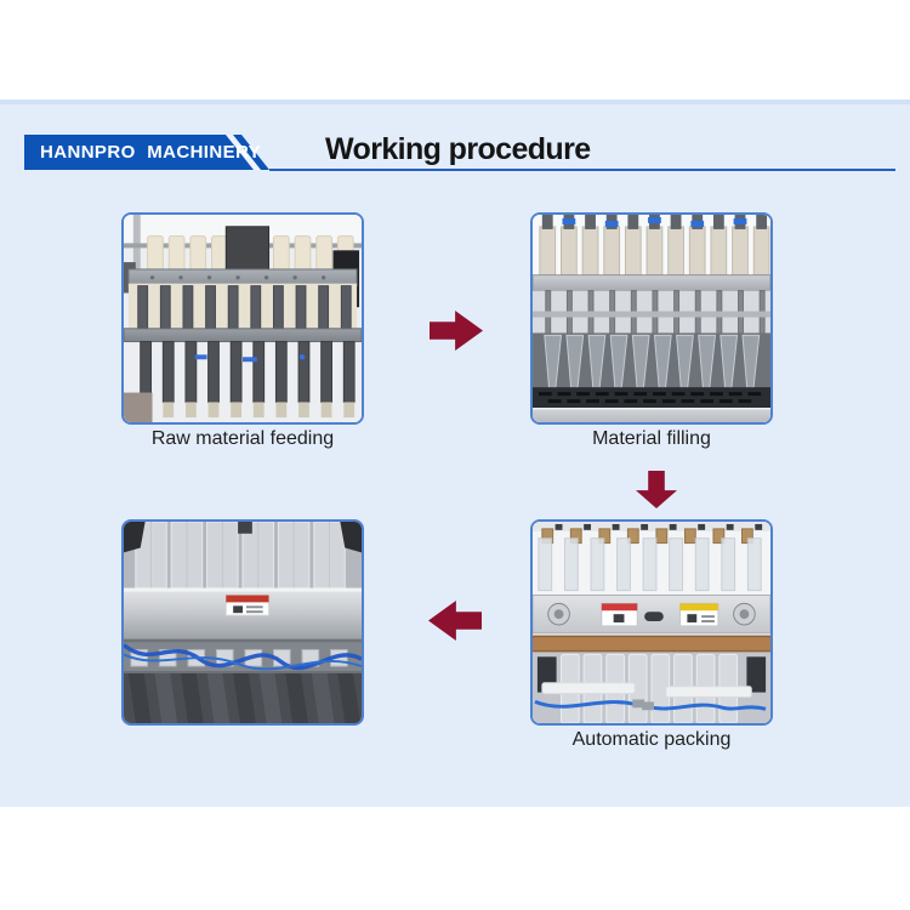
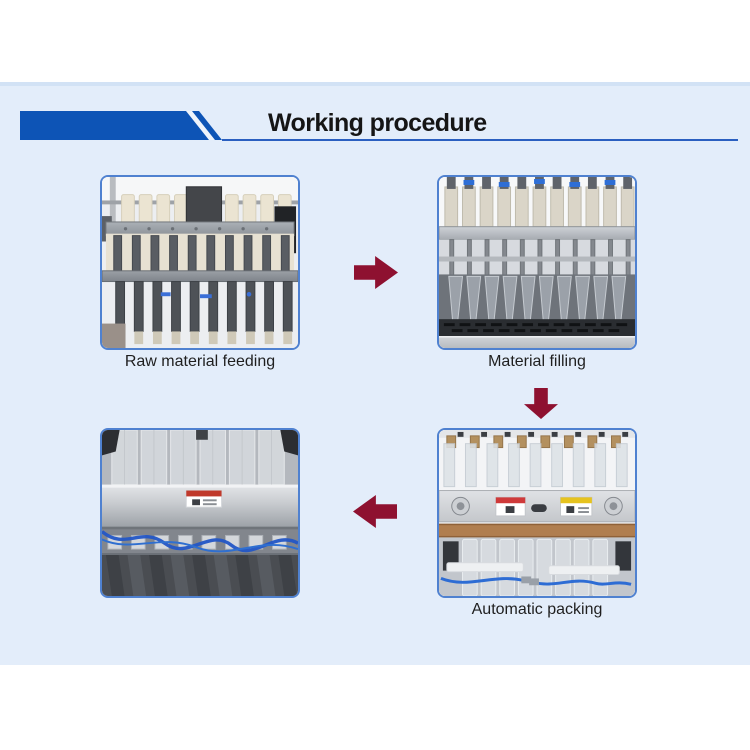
- HANNPRO MACHINERY
  Working procedure
  Raw material feeding
  Material filling
  Automatic packing
